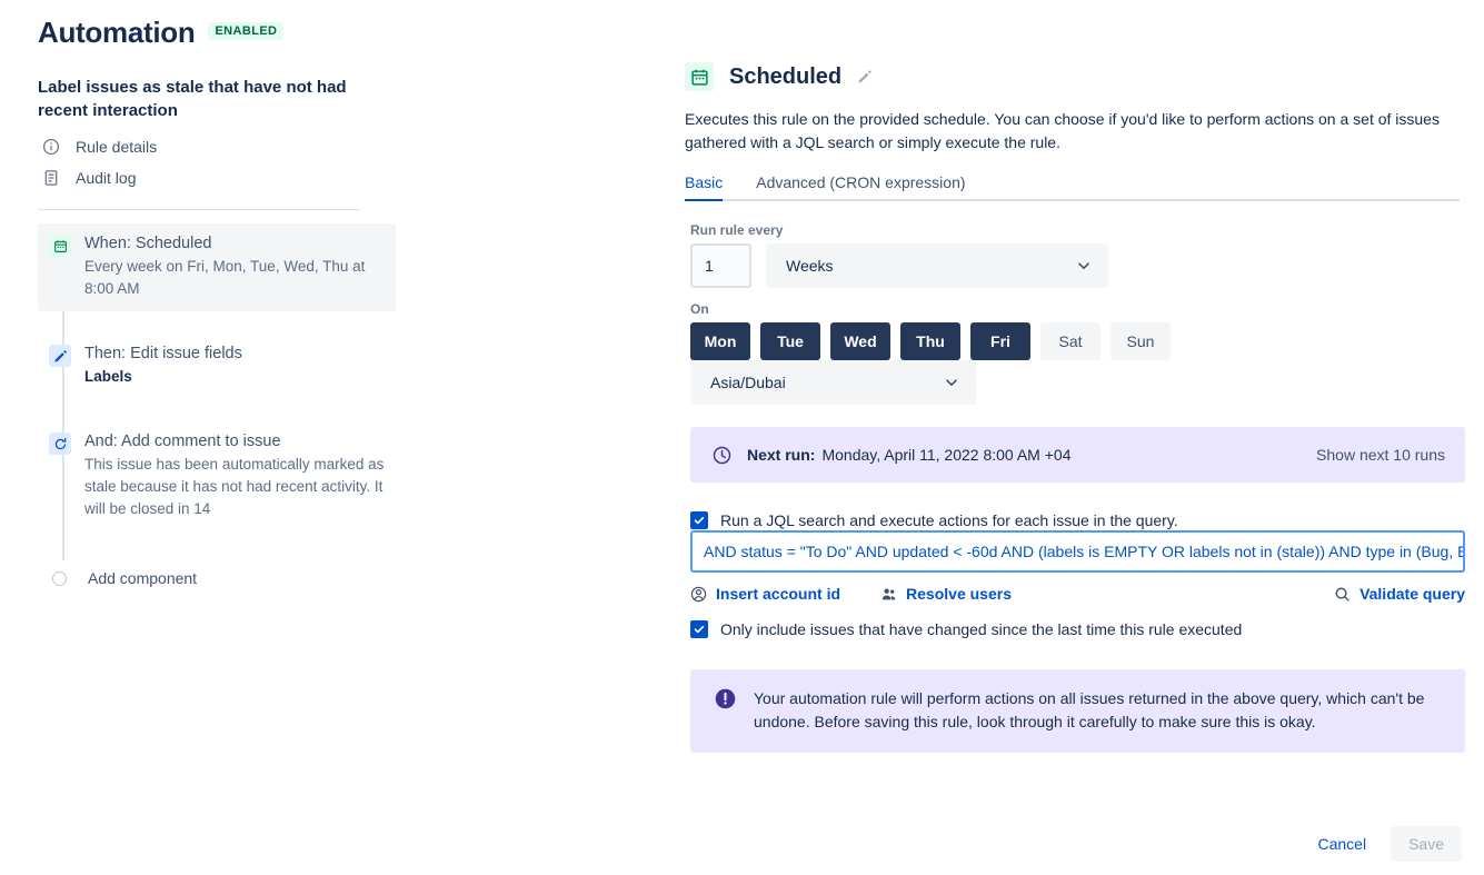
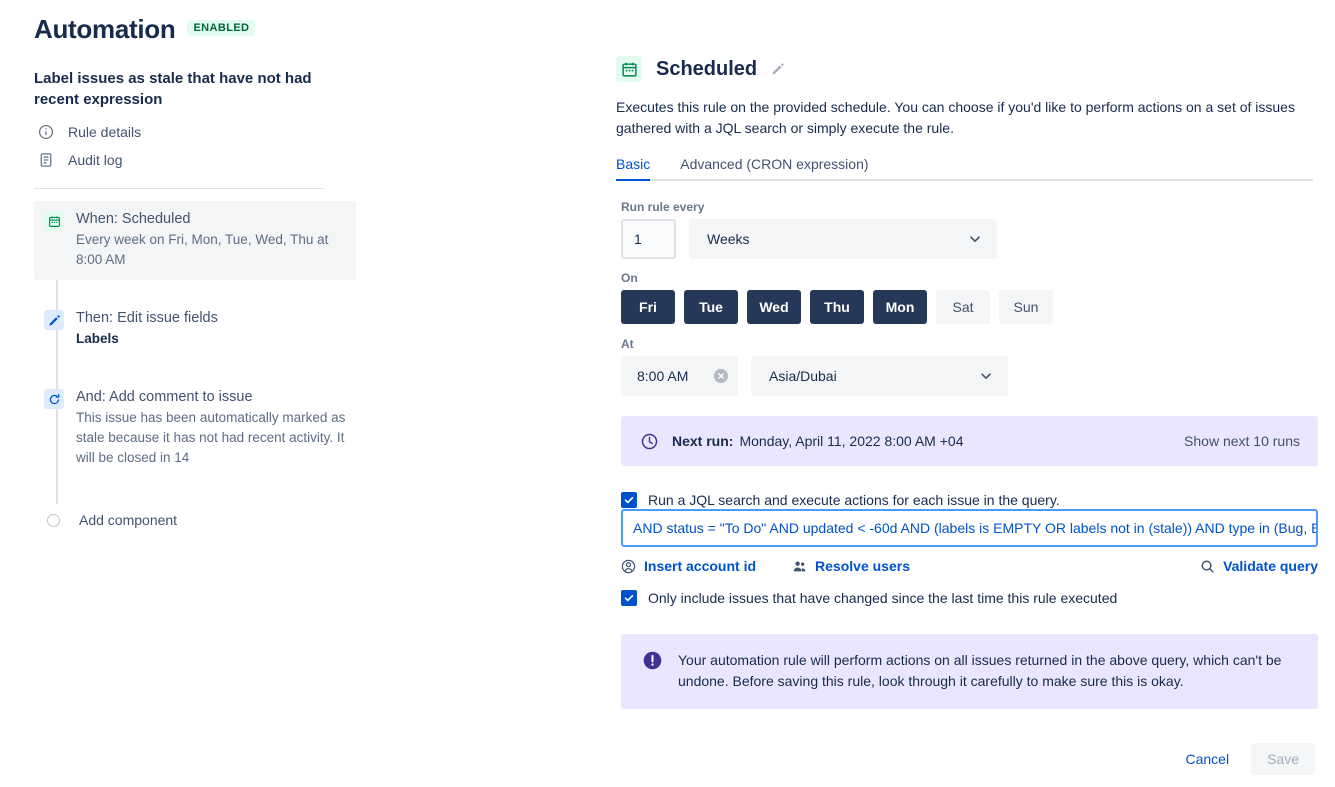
  Automation
  ENABLED
- Label issues as stale that have not had recent interaction
+ Label issues as stale that have not had recent expression
  Rule details
  Audit log
  When: Scheduled
  Every week on Fri, Mon, Tue, Wed, Thu at 8:00 AM
  Then: Edit issue fields
  Labels
  And: Add comment to issue
  This issue has been automatically marked as stale because it has not had recent activity. It will be closed in 14
  Add component
  Scheduled
  Executes this rule on the provided schedule. You can choose if you'd like to perform actions on a set of issues gathered with a JQL search or simply execute the rule.
  Basic
  Advanced (CRON expression)
  Run rule every
  1
  Weeks
  On
- Mon
+ Fri
  Tue
  Wed
  Thu
- Fri
+ Mon
  Sat
  Sun
+ At
+ 8:00 AM
  Asia/Dubai
  Next run:
  Monday, April 11, 2022 8:00 AM +04
  Show next 10 runs
  Run a JQL search and execute actions for each issue in the query.
  AND status = "To Do" AND updated < -60d AND (labels is EMPTY OR labels not in (stale)) AND type in (Bug, E
  Insert account id
  Resolve users
  Validate query
  Only include issues that have changed since the last time this rule executed
  Your automation rule will perform actions on all issues returned in the above query, which can't be undone. Before saving this rule, look through it carefully to make sure this is okay.
  Cancel
  Save
